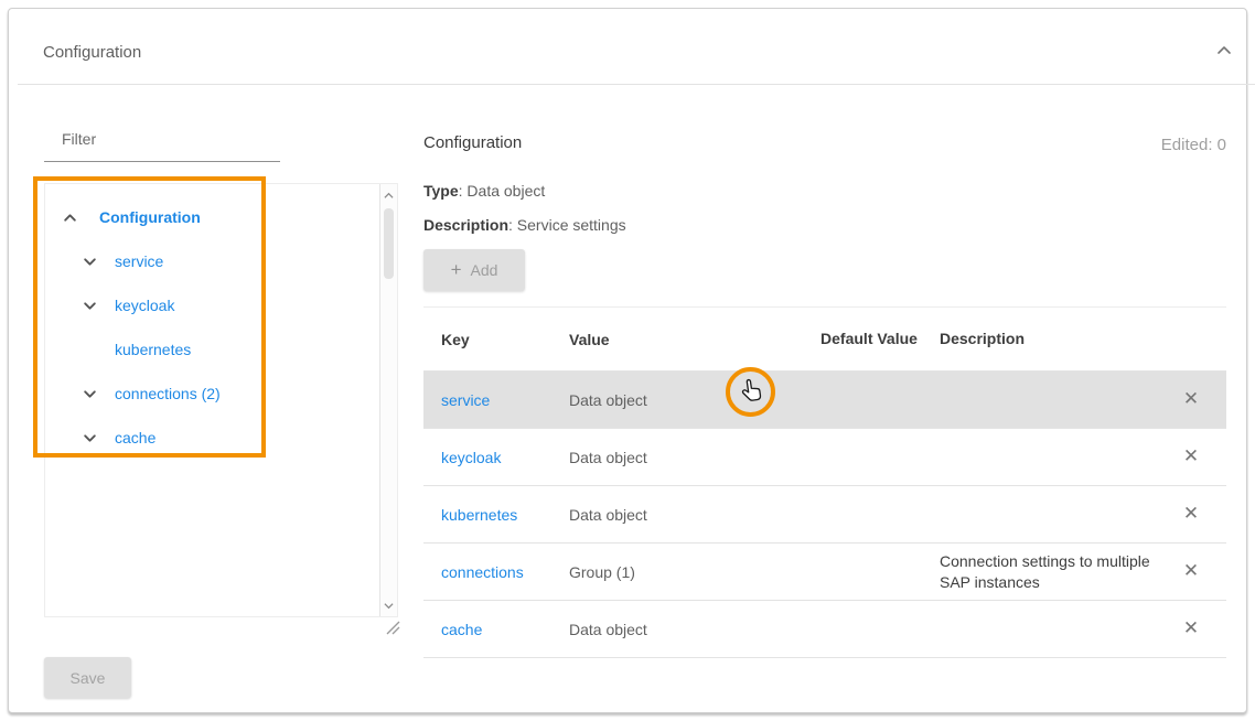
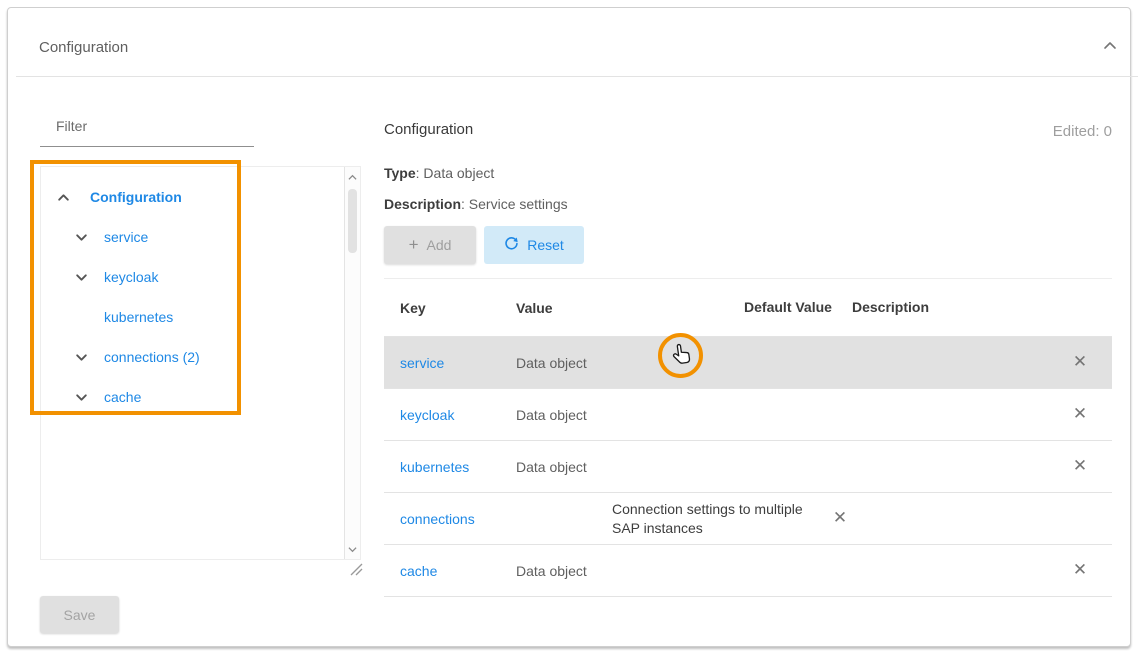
  Configuration
  Filter
  Configuration
  service
  keycloak
  kubernetes
  connections (2)
  cache
  Save
  Configuration
  Edited: 0
  Type: Data object
  Description: Service settings
  +
  Add
+ Reset
  Key
  Value
  Default Value
  Description
  service
  Data object
  ✕
  keycloak
  Data object
  ✕
  kubernetes
  Data object
  ✕
  connections
- Group (1)
  Connection settings to multiple SAP instances
  ✕
  cache
  Data object
  ✕
